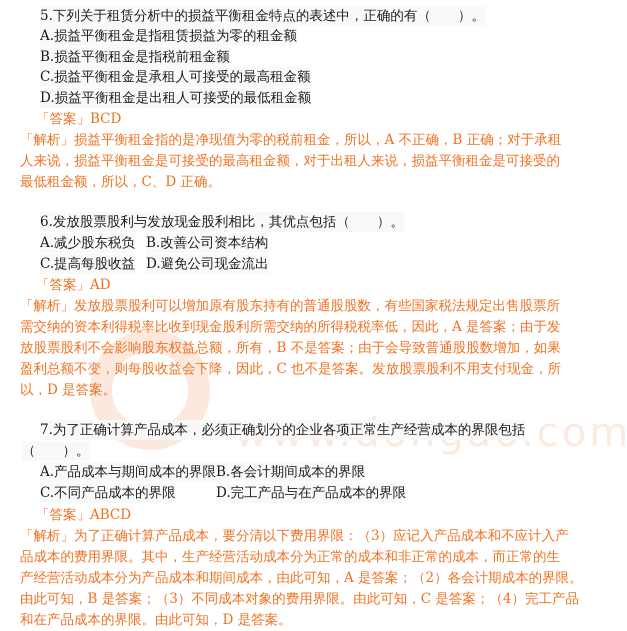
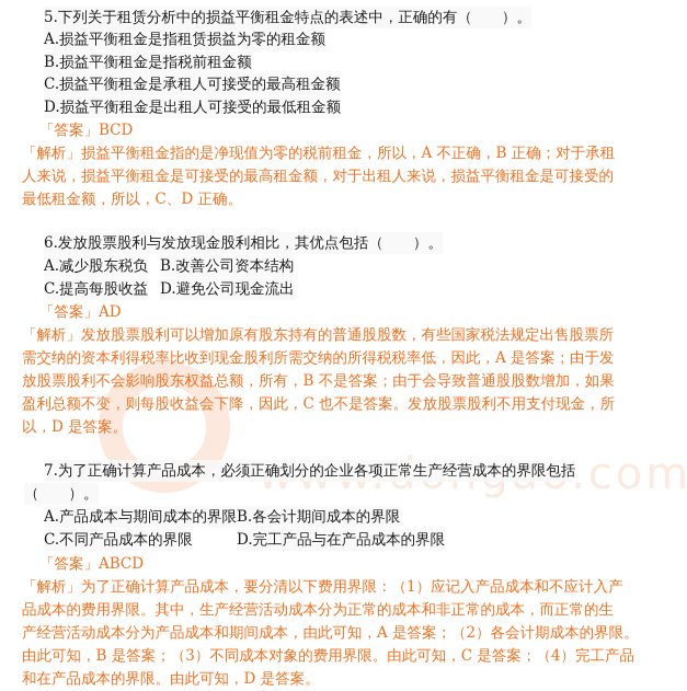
  5.下列关于租赁分析中的损益平衡租金特点的表述中，正确的有（ ）。
  A.损益平衡租金是指租赁损益为零的租金额
  B.损益平衡租金是指税前租金额
  C.损益平衡租金是承租人可接受的最高租金额
  D.损益平衡租金是出租人可接受的最低租金额
  「答案」BCD
  「解析」损益平衡租金指的是净现值为零的税前租金，所以，A 不正确，B 正确；对于承租
  人来说，损益平衡租金是可接受的最高租金额，对于出租人来说，损益平衡租金是可接受的
  最低租金额，所以，C、D 正确。
  6.发放股票股利与发放现金股利相比，其优点包括（ ）。
  A.减少股东税负
  B.改善公司资本结构
  C.提高每股收益
  D.避免公司现金流出
  「答案」AD
  「解析」发放股票股利可以增加原有股东持有的普通股股数，有些国家税法规定出售股票所
  需交纳的资本利得税率比收到现金股利所需交纳的所得税税率低，因此，A 是答案；由于发
  放股票股利不会影响股东权益总额，所有，B 不是答案；由于会导致普通股股数增加，如果
  盈利总额不变，则每股收益会下降，因此，C 也不是答案。发放股票股利不用支付现金，所
  以，D 是答案。
  7.为了正确计算产品成本，必须正确划分的企业各项正常生产经营成本的界限包括
  （ ）。
  A.产品成本与期间成本的界限
  B.各会计期间成本的界限
  C.不同产品成本的界限
  D.完工产品与在产品成本的界限
  「答案」ABCD
- 「解析」为了正确计算产品成本，要分清以下费用界限：（3）应记入产品成本和不应计入产
+ 「解析」为了正确计算产品成本，要分清以下费用界限：（1）应记入产品成本和不应计入产
  品成本的费用界限。其中，生产经营活动成本分为正常的成本和非正常的成本，而正常的生
  产经营活动成本分为产品成本和期间成本，由此可知，A 是答案；（2）各会计期成本的界限。
  由此可知，B 是答案；（3）不同成本对象的费用界限。由此可知，C 是答案；（4）完工产品
  和在产品成本的界限。由此可知，D 是答案。
